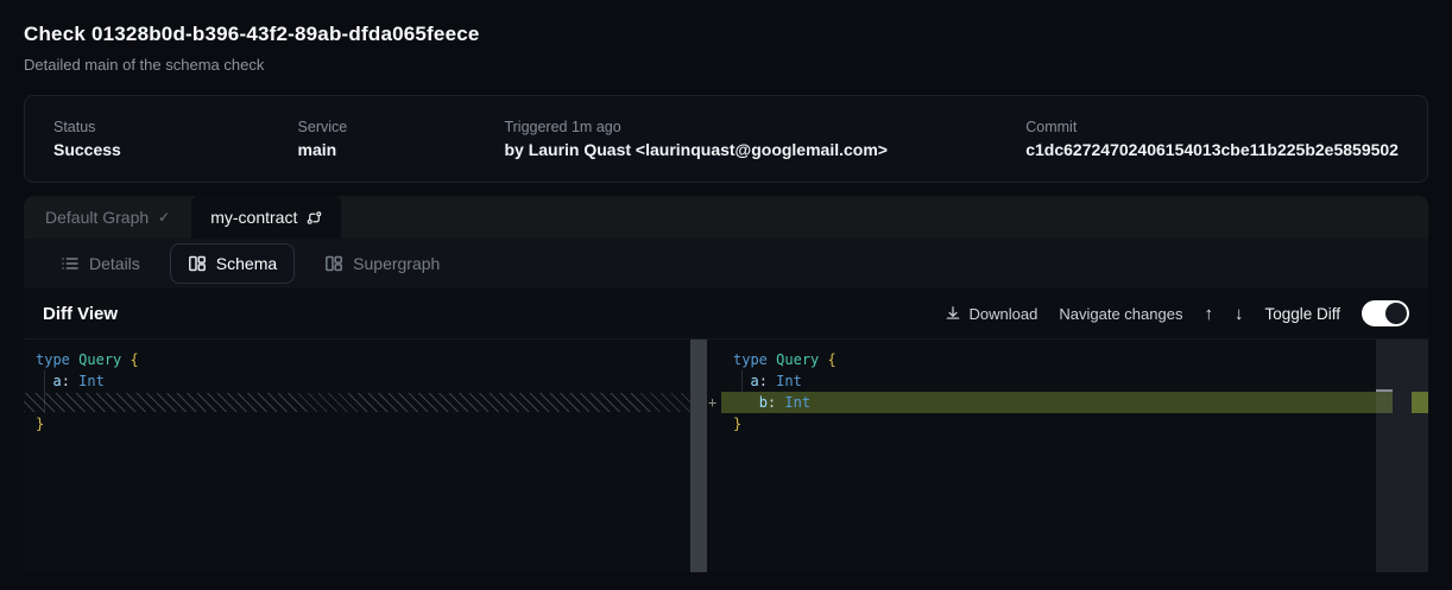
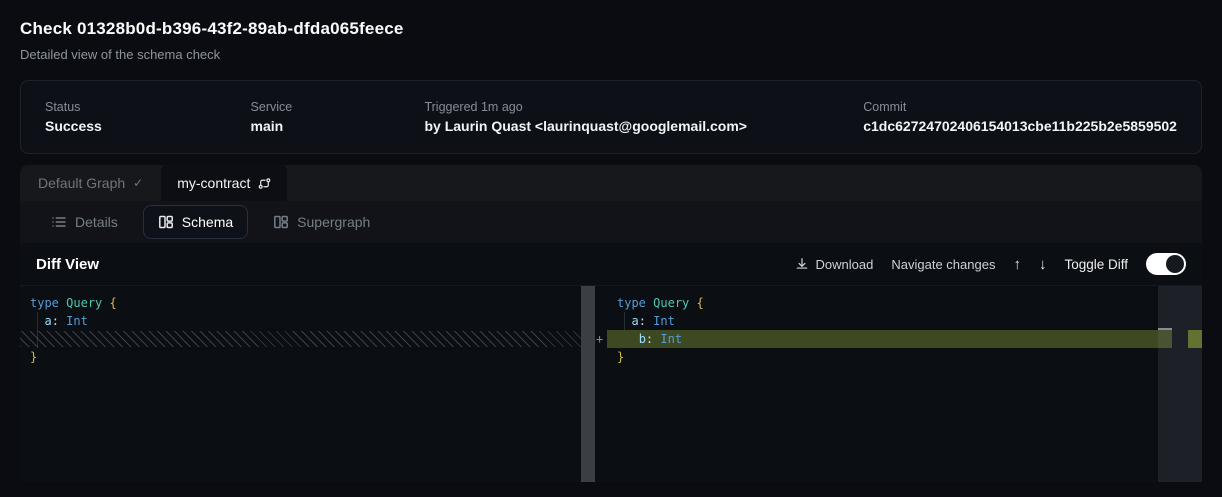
  Check 01328b0d-b396-43f2-89ab-dfda065feece
- Detailed main of the schema check
+ Detailed view of the schema check
  Status
  Success
  Service
  main
  Triggered 1m ago
  by Laurin Quast <laurinquast@googlemail.com>
  Commit
  c1dc62724702406154013cbe11b225b2e5859502
  Default Graph
  ✓
  my-contract
  Details
  Schema
  Supergraph
  Diff View
  Download
  Navigate changes
  ↑
  ↓
  Toggle Diff
  type Query {
  a: Int
  }
  type Query {
  a: Int
  + b: Int
  }
